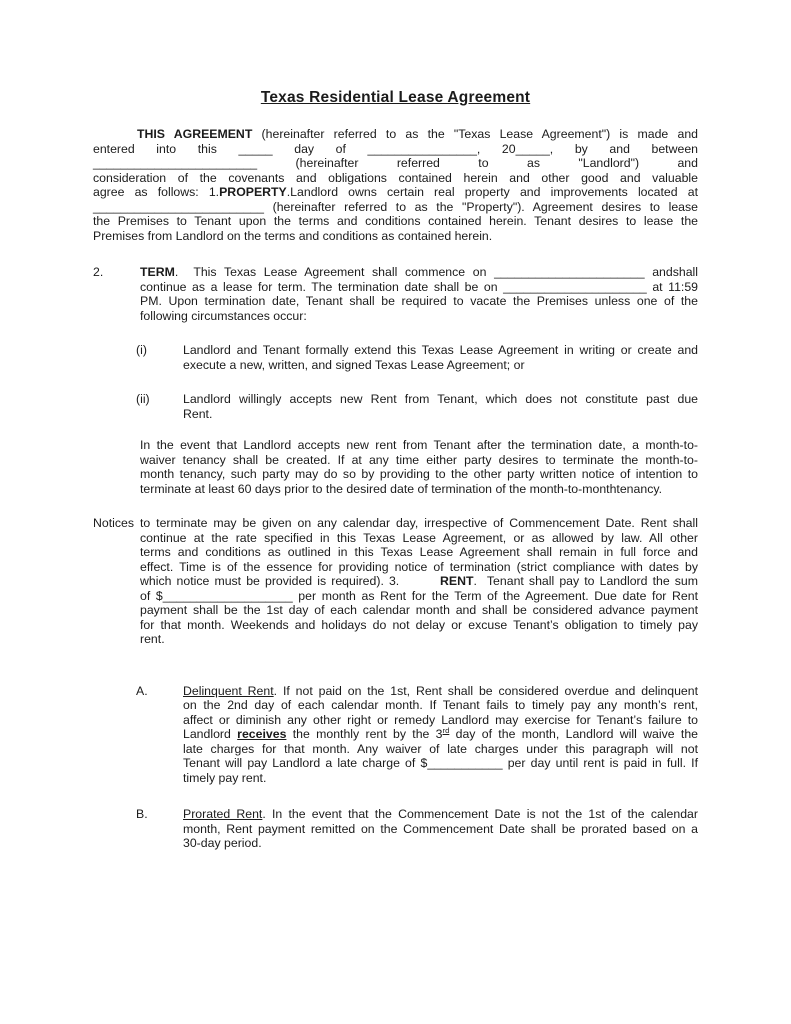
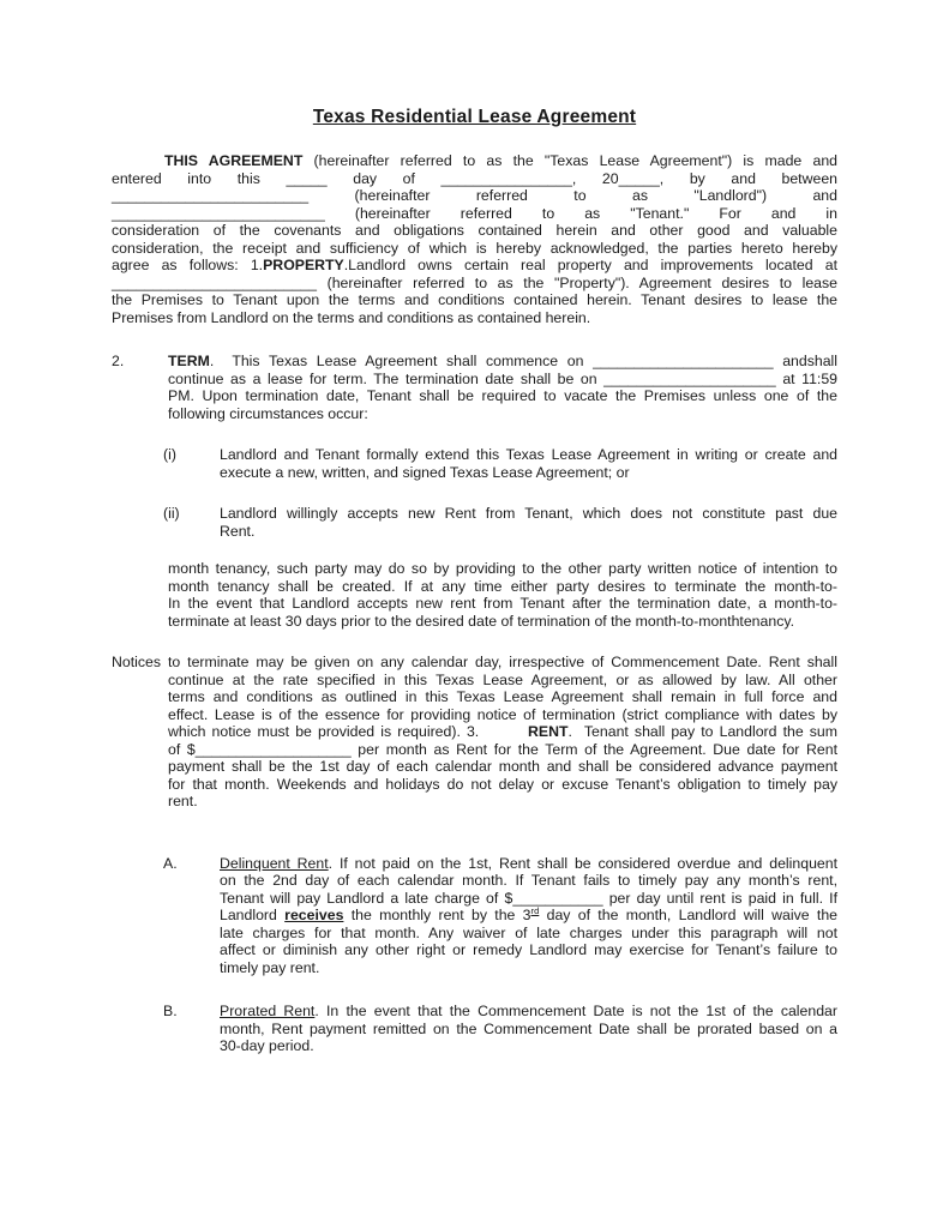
  Texas Residential Lease Agreement
  THIS AGREEMENT (hereinafter referred to as the "Texas Lease Agreement") is made and
  entered into this _____ day of ________________, 20_____, by and between
  ________________________ (hereinafter referred to as "Landlord") and
+ __________________________ (hereinafter referred to as "Tenant." For and in
  consideration of the covenants and obligations contained herein and other good and valuable
+ consideration, the receipt and sufficiency of which is hereby acknowledged, the parties hereto hereby
  agree as follows: 1.PROPERTY.Landlord owns certain real property and improvements located at
  _________________________ (hereinafter referred to as the "Property"). Agreement desires to lease
  the Premises to Tenant upon the terms and conditions contained herein. Tenant desires to lease the
  Premises from Landlord on the terms and conditions as contained herein.
  2.
  TERM. This Texas Lease Agreement shall commence on ______________________ andshall
  continue as a lease for term. The termination date shall be on _____________________ at 11:59
  PM. Upon termination date, Tenant shall be required to vacate the Premises unless one of the
  following circumstances occur:
  (i)
  Landlord and Tenant formally extend this Texas Lease Agreement in writing or create and
  execute a new, written, and signed Texas Lease Agreement; or
  (ii)
  Landlord willingly accepts new Rent from Tenant, which does not constitute past due
  Rent.
- In the event that Landlord accepts new rent from Tenant after the termination date, a month-to-
+ month tenancy, such party may do so by providing to the other party written notice of intention to
- waiver tenancy shall be created. If at any time either party desires to terminate the month-to-
+ month tenancy shall be created. If at any time either party desires to terminate the month-to-
- month tenancy, such party may do so by providing to the other party written notice of intention to
+ In the event that Landlord accepts new rent from Tenant after the termination date, a month-to-
- terminate at least 60 days prior to the desired date of termination of the month-to-monthtenancy.
+ terminate at least 30 days prior to the desired date of termination of the month-to-monthtenancy.
  Notices to terminate may be given on any calendar day, irrespective of Commencement Date. Rent shall
  continue at the rate specified in this Texas Lease Agreement, or as allowed by law. All other
  terms and conditions as outlined in this Texas Lease Agreement shall remain in full force and
- effect. Time is of the essence for providing notice of termination (strict compliance with dates by
+ effect. Lease is of the essence for providing notice of termination (strict compliance with dates by
  which notice must be provided is required). 3. RENT. Tenant shall pay to Landlord the sum
  of $___________________ per month as Rent for the Term of the Agreement. Due date for Rent
  payment shall be the 1st day of each calendar month and shall be considered advance payment
  for that month. Weekends and holidays do not delay or excuse Tenant’s obligation to timely pay
  rent.
  A.
  Delinquent Rent. If not paid on the 1st, Rent shall be considered overdue and delinquent
  on the 2nd day of each calendar month. If Tenant fails to timely pay any month’s rent,
- affect or diminish any other right or remedy Landlord may exercise for Tenant’s failure to
+ Tenant will pay Landlord a late charge of $___________ per day until rent is paid in full. If
  Landlord receives the monthly rent by the 3rd day of the month, Landlord will waive the
  late charges for that month. Any waiver of late charges under this paragraph will not
- Tenant will pay Landlord a late charge of $___________ per day until rent is paid in full. If
+ affect or diminish any other right or remedy Landlord may exercise for Tenant’s failure to
  timely pay rent.
  B.
  Prorated Rent. In the event that the Commencement Date is not the 1st of the calendar
  month, Rent payment remitted on the Commencement Date shall be prorated based on a
  30-day period.
